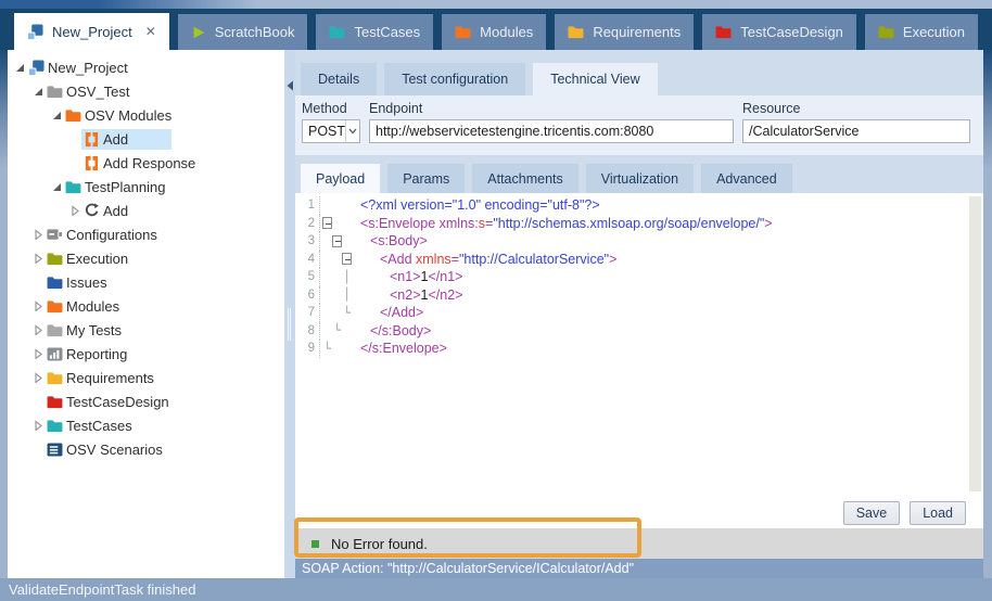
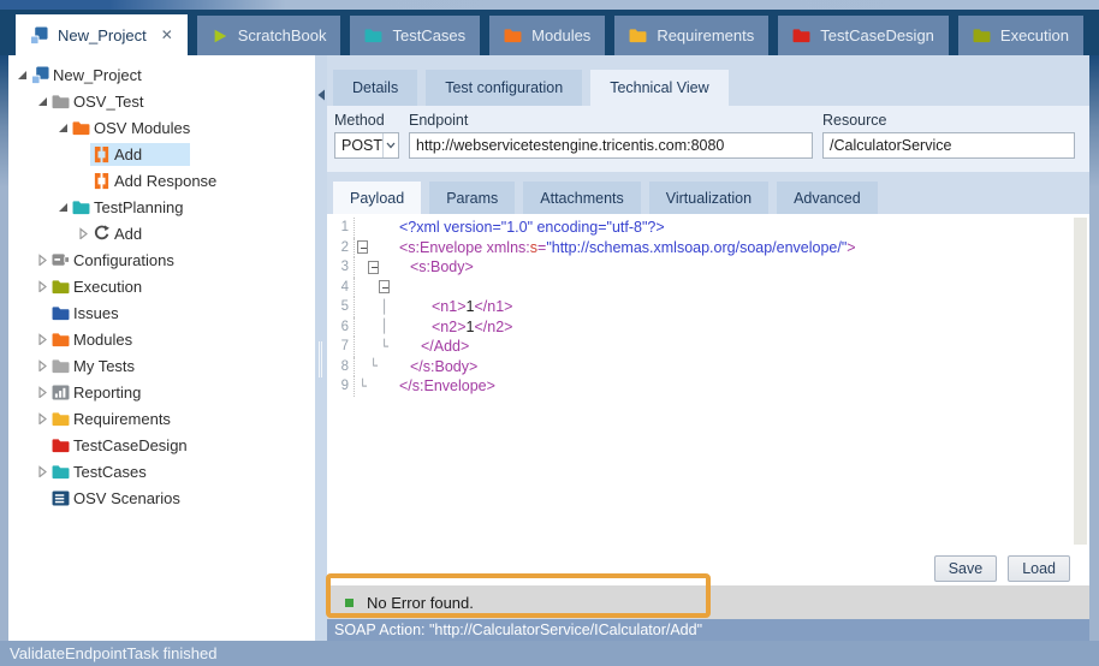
  New_Project
  ✕
  ScratchBook
  TestCases
  Modules
  Requirements
  TestCaseDesign
  Execution
  New_Project
  OSV_Test
  OSV Modules
  Add
  Add Response
  TestPlanning
  Add
  Configurations
  Execution
  Issues
  Modules
  My Tests
  Reporting
  Requirements
  TestCaseDesign
  TestCases
  OSV Scenarios
  Details
  Test configuration
  Technical View
  Method
  POST
  Endpoint
  http://webservicetestengine.tricentis.com:8080
  Resource
  /CalculatorService
  Payload
  Params
  Attachments
  Virtualization
  Advanced
  1
  <?xml version="1.0" encoding="utf-8"?>
  2
  <s:Envelope xmlns:s="http://schemas.xmlsoap.org/soap/envelope/">
  3
  <s:Body>
  4
- <Add xmlns="http://CalculatorService">
  5
  │
  <n1>1</n1>
  6
  │
  <n2>1</n2>
  7
  └
  </Add>
  8
  └
  </s:Body>
  9
  └
  </s:Envelope>
  Save
  Load
  No Error found.
  SOAP Action: "http://CalculatorService/ICalculator/Add"
  ValidateEndpointTask finished
